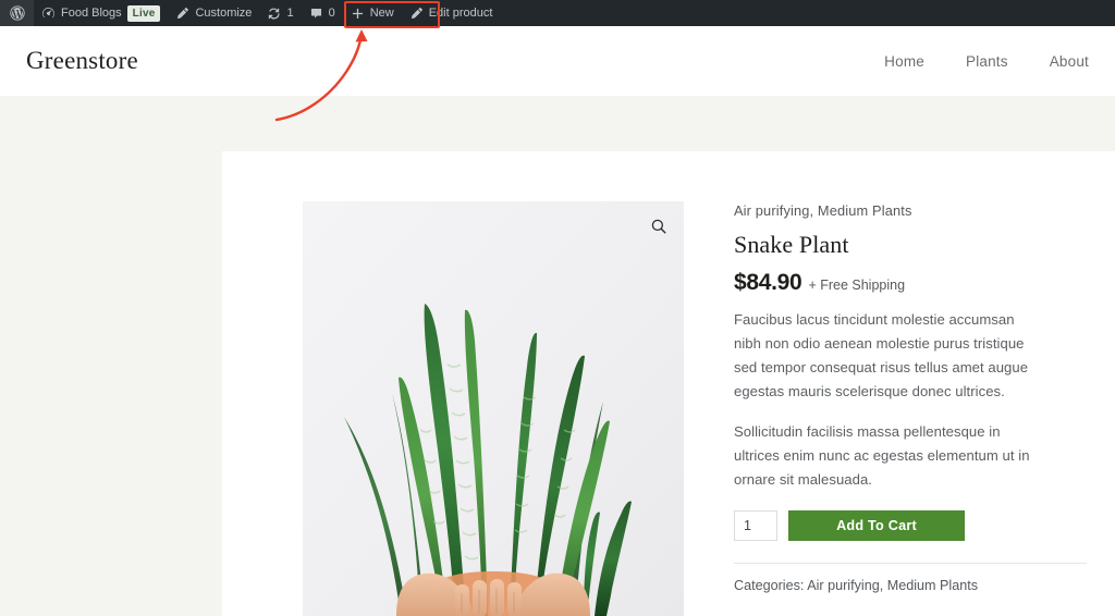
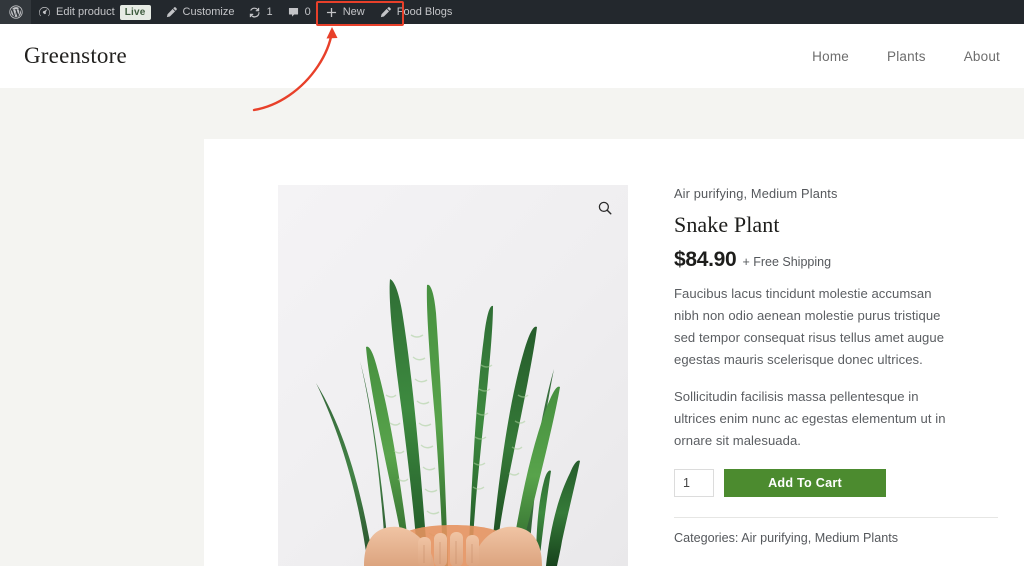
- Food Blogs
+ Edit product
  Live
  Customize
  1
  0
  New
- Edit product
+ Food Blogs
  Greenstore
  Home
  Plants
  About
  Air purifying, Medium Plants
  Snake Plant
  $84.90
  + Free Shipping
  Faucibus lacus tincidunt molestie accumsan nibh non odio aenean molestie purus tristique sed tempor consequat risus tellus amet augue egestas mauris scelerisque donec ultrices.
  Sollicitudin facilisis massa pellentesque in ultrices enim nunc ac egestas elementum ut in ornare sit malesuada.
  1
  Add To Cart
  Categories: Air purifying, Medium Plants
